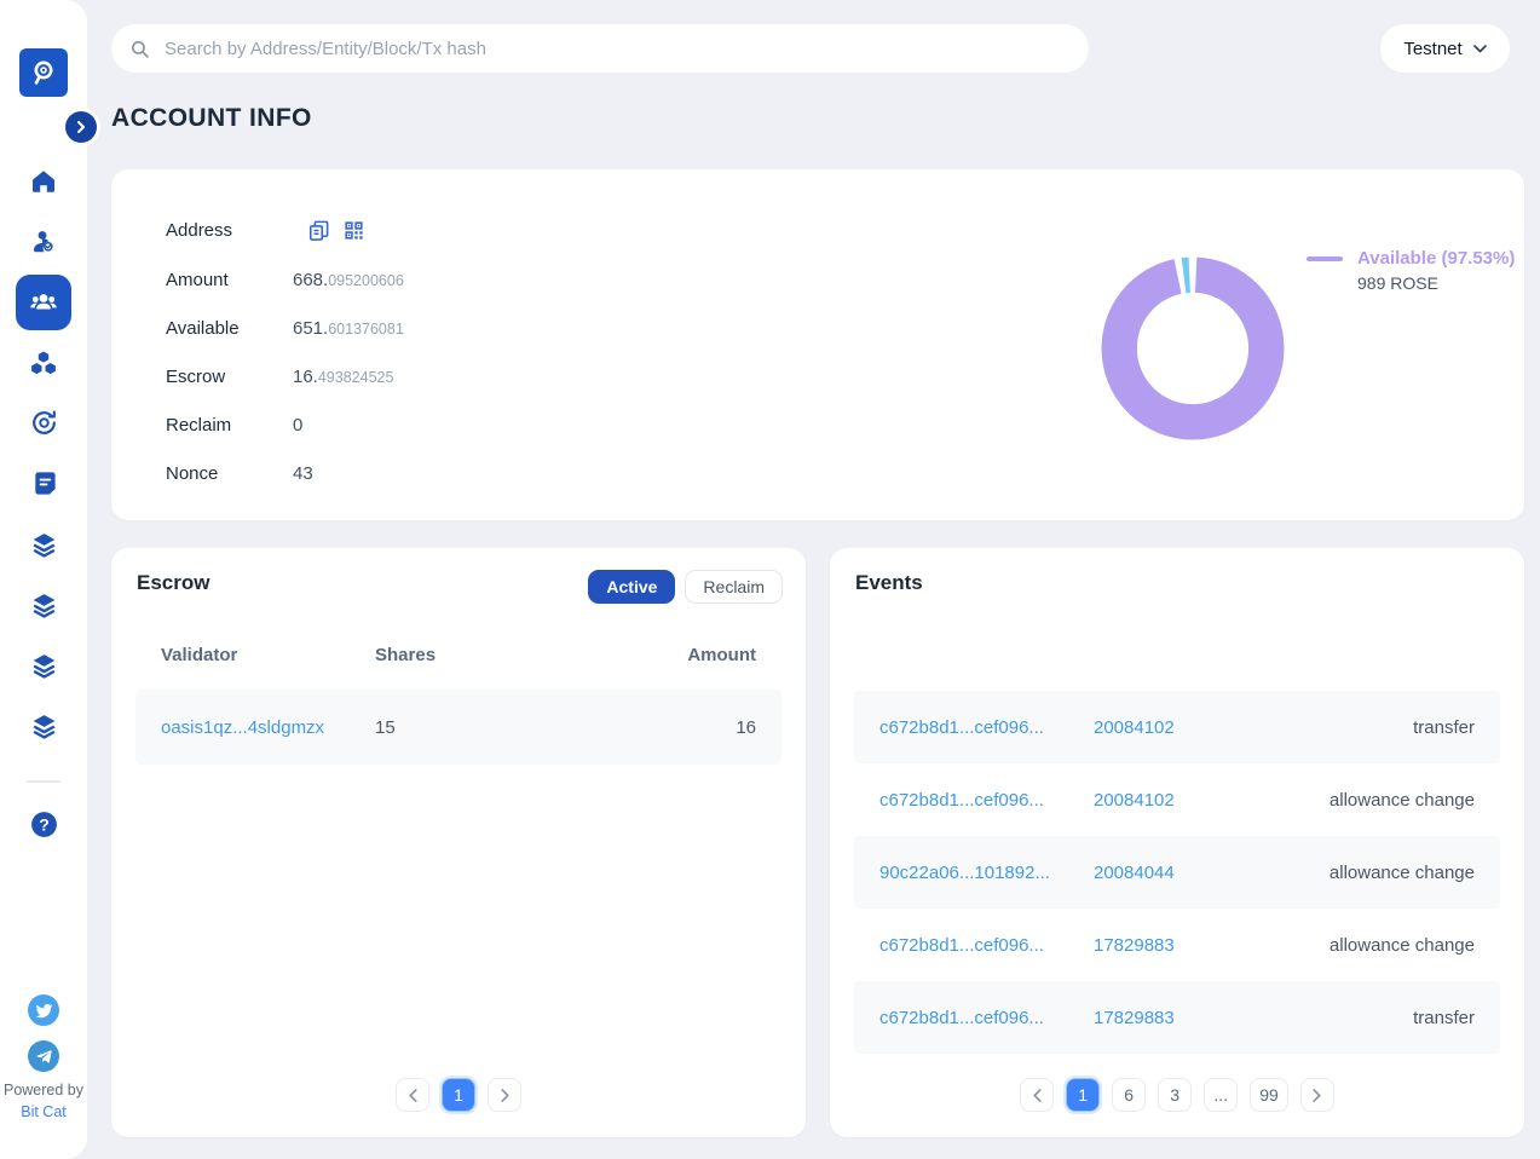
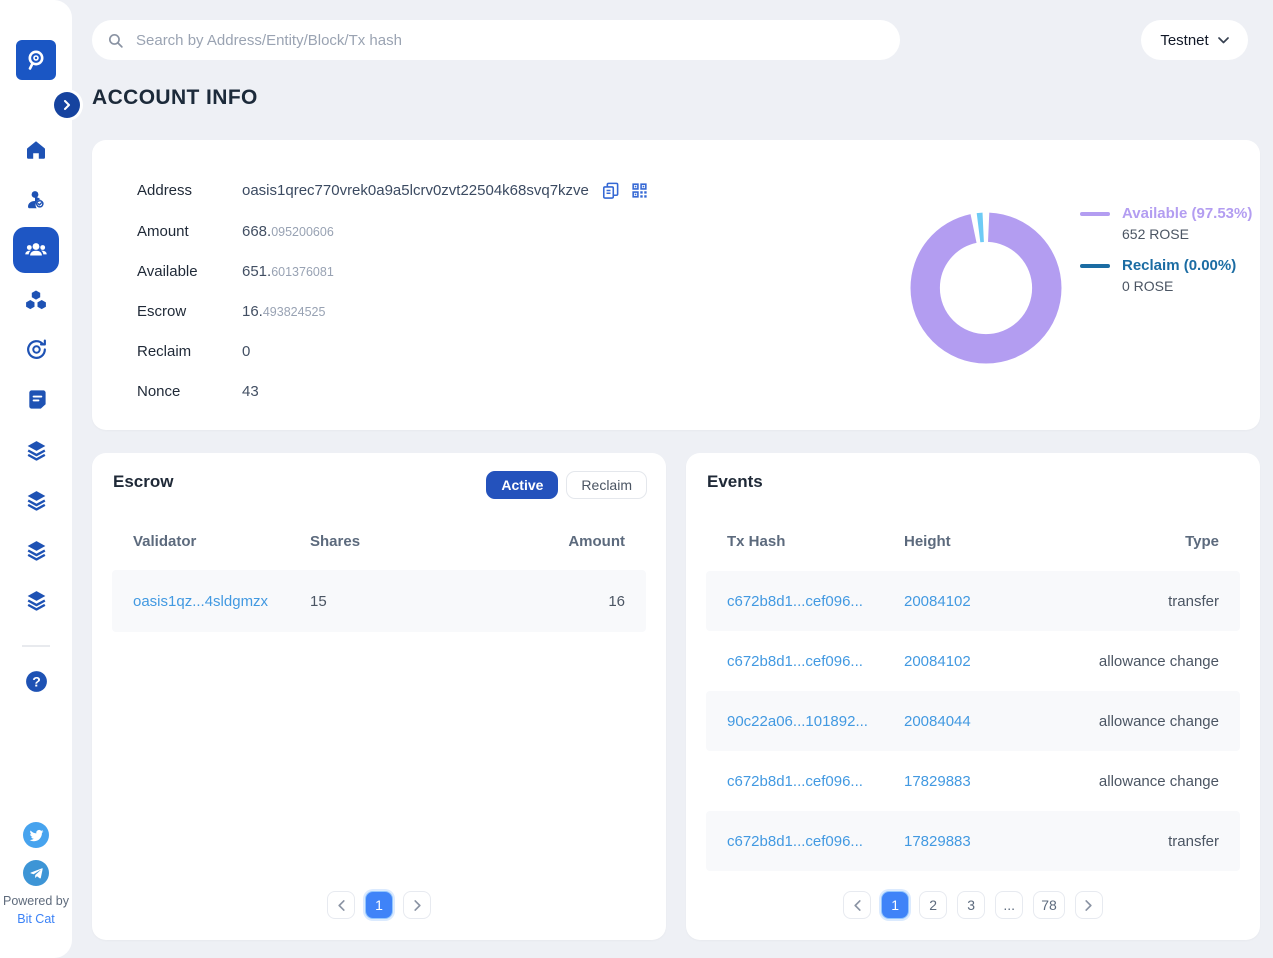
  ?
  Powered by
  Bit Cat
  Search by Address/Entity/Block/Tx hash
  Testnet
  ACCOUNT INFO
  Address
+ oasis1qrec770vrek0a9a5lcrv0zvt22504k68svq7kzve
  Amount
  668.
  095200606
  Available
  651.
  601376081
  Escrow
  16.
  493824525
  Reclaim
  0
  Nonce
  43
  Available (97.53%)
- 989 ROSE
+ 652 ROSE
+ Reclaim (0.00%)
+ 0 ROSE
  Escrow
  Active
  Reclaim
  Validator
  Shares
  Amount
  oasis1qz...4sldgmzx
  15
  16
  1
  Events
+ Tx Hash
+ Height
+ Type
  c672b8d1...cef096...
  20084102
  transfer
  c672b8d1...cef096...
  20084102
  allowance change
  90c22a06...101892...
  20084044
  allowance change
  c672b8d1...cef096...
  17829883
  allowance change
  c672b8d1...cef096...
  17829883
  transfer
  1
- 6
+ 2
  3
  ...
- 99
+ 78
